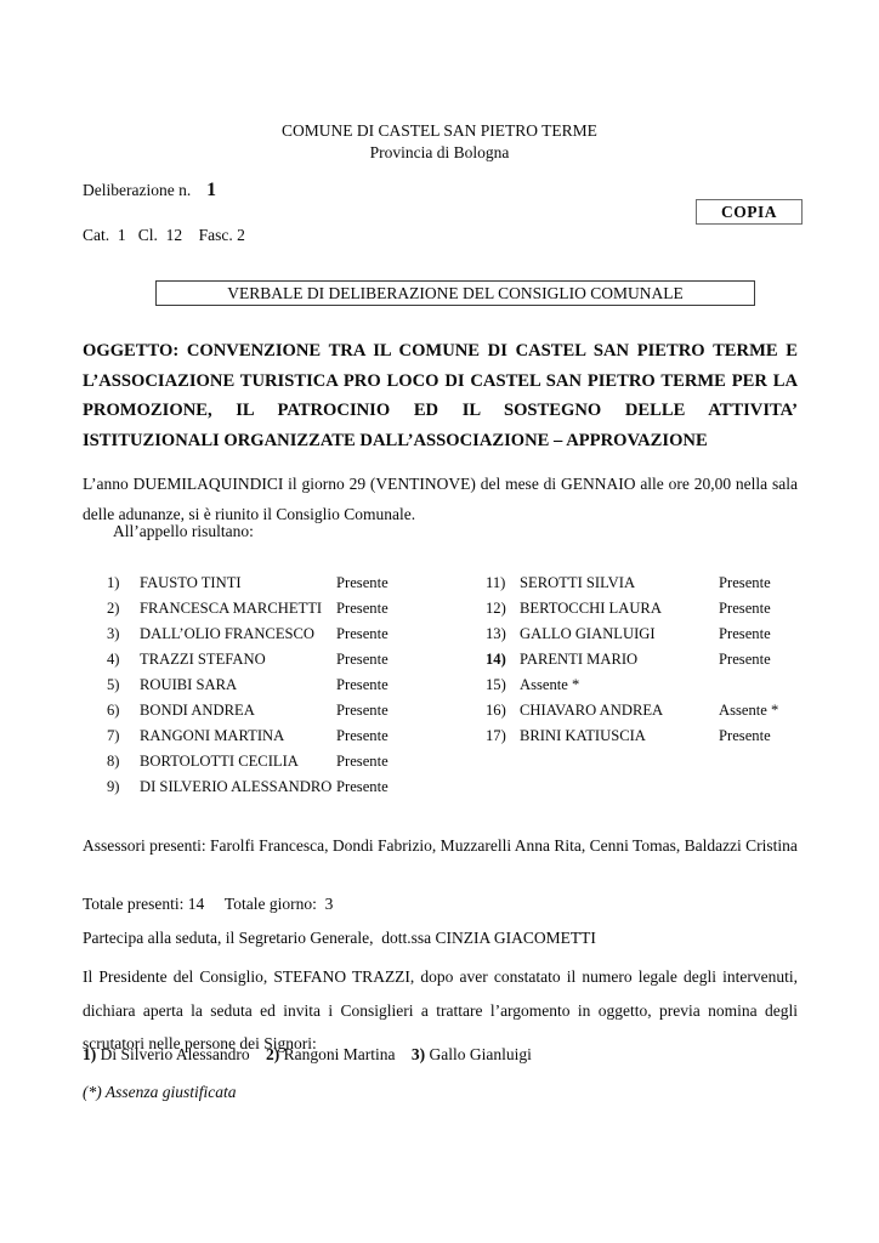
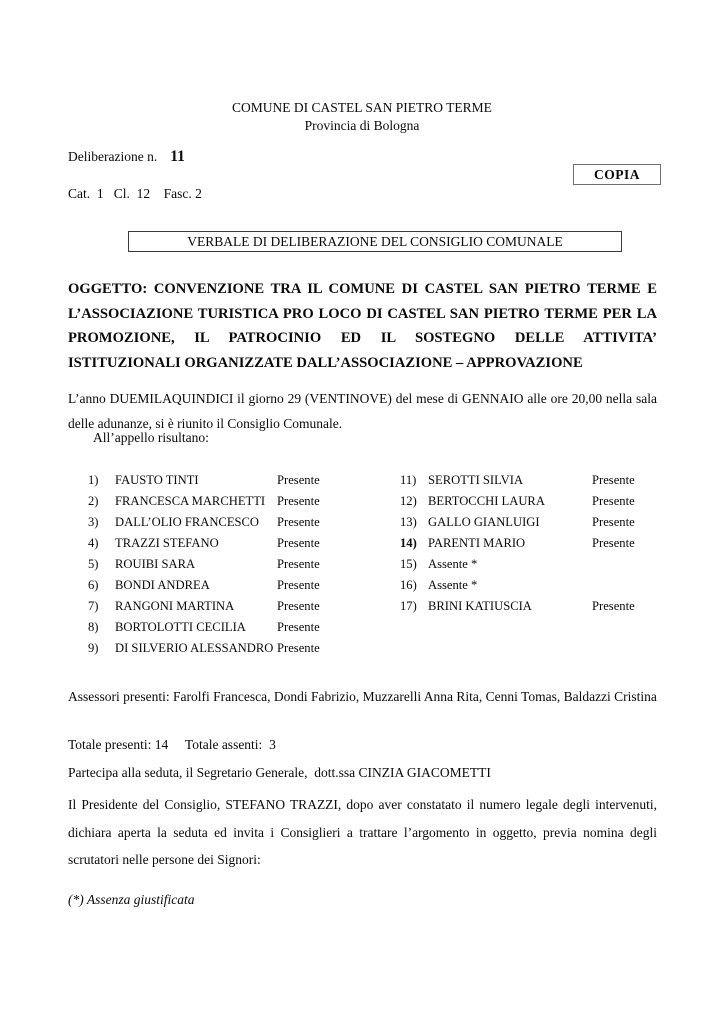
  COMUNE DI CASTEL SAN PIETRO TERME
  Provincia di Bologna
- Deliberazione n. 1
+ Deliberazione n. 11
  COPIA
  Cat. 1 Cl. 12 Fasc. 2
  VERBALE DI DELIBERAZIONE DEL CONSIGLIO COMUNALE
  OGGETTO: CONVENZIONE TRA IL COMUNE DI CASTEL SAN PIETRO TERME E L’ASSOCIAZIONE TURISTICA PRO LOCO DI CASTEL SAN PIETRO TERME PER LA PROMOZIONE, IL PATROCINIO ED IL SOSTEGNO DELLE ATTIVITA’ ISTITUZIONALI ORGANIZZATE DALL’ASSOCIAZIONE – APPROVAZIONE
  L’anno DUEMILAQUINDICI il giorno 29 (VENTINOVE) del mese di GENNAIO alle ore 20,00 nella sala delle adunanze, si è riunito il Consiglio Comunale.
  All’appello risultano:
  1)
  FAUSTO TINTI
  Presente
  2)
  FRANCESCA MARCHETTI
  Presente
  3)
  DALL’OLIO FRANCESCO
  Presente
  4)
  TRAZZI STEFANO
  Presente
  5)
  ROUIBI SARA
  Presente
  6)
  BONDI ANDREA
  Presente
  7)
  RANGONI MARTINA
  Presente
  8)
  BORTOLOTTI CECILIA
  Presente
  9)
  DI SILVERIO ALESSANDRO
  Presente
  11)
  SEROTTI SILVIA
  Presente
  12)
  BERTOCCHI LAURA
  Presente
  13)
  GALLO GIANLUIGI
  Presente
  14)
  PARENTI MARIO
  Presente
  15)
  Assente *
  16)
- CHIAVARO ANDREA
  Assente *
  17)
  BRINI KATIUSCIA
  Presente
  Assessori presenti: Farolfi Francesca, Dondi Fabrizio, Muzzarelli Anna Rita, Cenni Tomas, Baldazzi Cristina
- Totale presenti: 14 Totale giorno: 3
+ Totale presenti: 14 Totale assenti: 3
  Partecipa alla seduta, il Segretario Generale, dott.ssa CINZIA GIACOMETTI
  Il Presidente del Consiglio, STEFANO TRAZZI, dopo aver constatato il numero legale degli intervenuti, dichiara aperta la seduta ed invita i Consiglieri a trattare l’argomento in oggetto, previa nomina degli scrutatori nelle persone dei Signori:
- 1) Di Silverio Alessandro 2) Rangoni Martina 3) Gallo Gianluigi
  (*) Assenza giustificata
